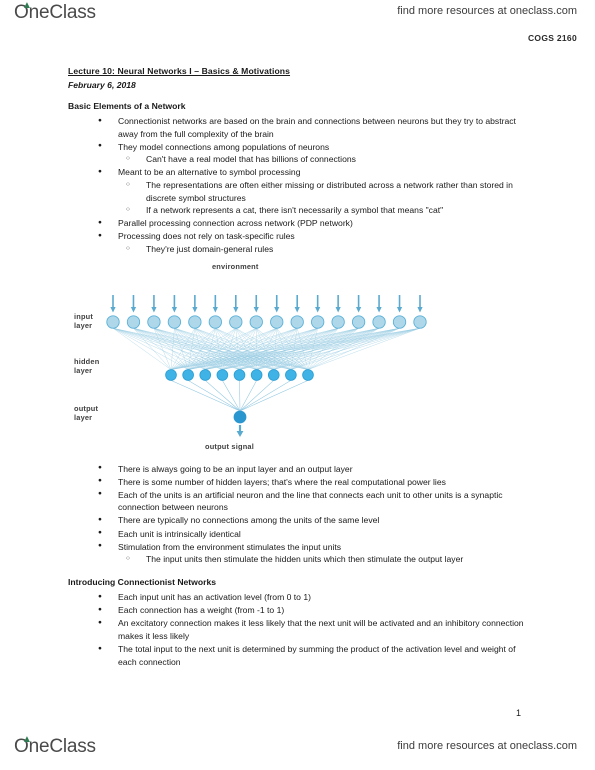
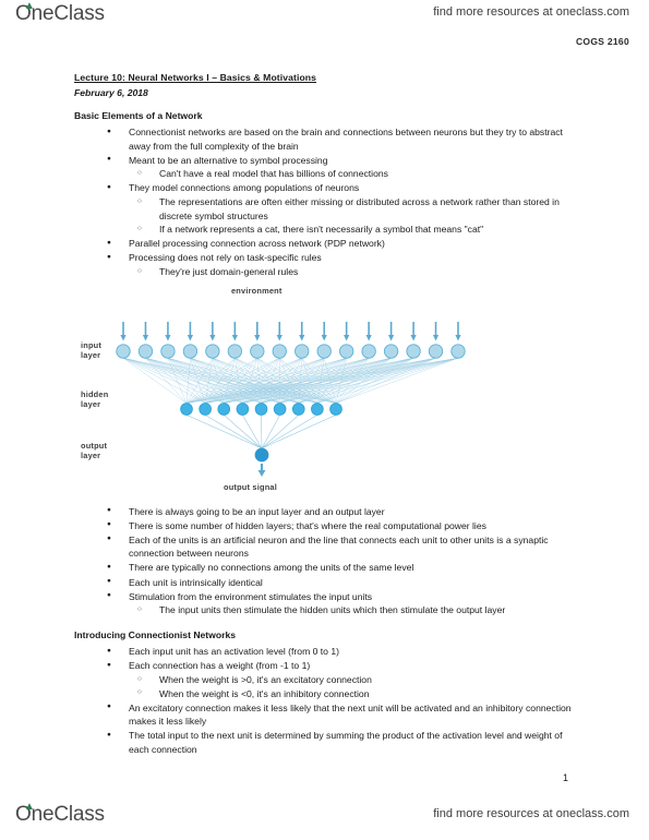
  ▲
  OneClass
  find more resources at oneclass.com
  COGS 2160
  Lecture 10: Neural Networks I – Basics & Motivations
  February 6, 2018
  Basic Elements of a Network
  Connectionist networks are based on the brain and connections between neurons but they try to abstract away from the full complexity of the brain
- They model connections among populations of neurons
+ Meant to be an alternative to symbol processing
  Can't have a real model that has billions of connections
- Meant to be an alternative to symbol processing
+ They model connections among populations of neurons
  The representations are often either missing or distributed across a network rather than stored in discrete symbol structures
  If a network represents a cat, there isn't necessarily a symbol that means "cat"
  Parallel processing connection across network (PDP network)
  Processing does not rely on task-specific rules
  They're just domain-general rules
  environment
  input
  layer
  hidden
  layer
  output
  layer
  output signal
  There is always going to be an input layer and an output layer
  There is some number of hidden layers; that's where the real computational power lies
  Each of the units is an artificial neuron and the line that connects each unit to other units is a synaptic connection between neurons
  There are typically no connections among the units of the same level
  Each unit is intrinsically identical
  Stimulation from the environment stimulates the input units
  The input units then stimulate the hidden units which then stimulate the output layer
  Introducing Connectionist Networks
  Each input unit has an activation level (from 0 to 1)
  Each connection has a weight (from -1 to 1)
+ When the weight is >0, it's an excitatory connection
+ When the weight is <0, it's an inhibitory connection
  An excitatory connection makes it less likely that the next unit will be activated and an inhibitory connection makes it less likely
  The total input to the next unit is determined by summing the product of the activation level and weight of each connection
  1
  ▲
  OneClass
  find more resources at oneclass.com
